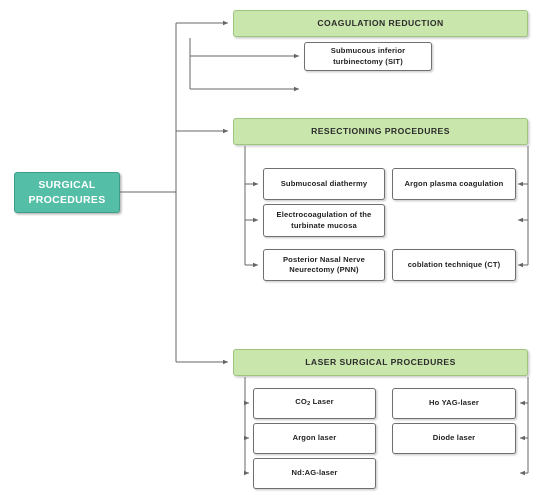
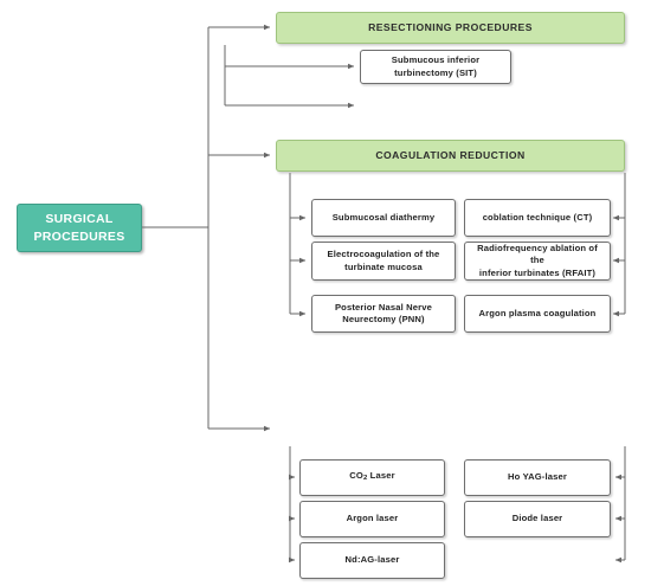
  SURGICAL
  PROCEDURES
- COAGULATION REDUCTION
+ RESECTIONING PROCEDURES
  Submucous inferior
  turbinectomy (SIT)
- RESECTIONING PROCEDURES
+ COAGULATION REDUCTION
  Submucosal diathermy
  Electrocoagulation of the
  turbinate mucosa
  Posterior Nasal Nerve
  Neurectomy (PNN)
- Argon plasma coagulation
+ coblation technique (CT)
+ Radiofrequency ablation of the
+ inferior turbinates (RFAIT)
- coblation technique (CT)
+ Argon plasma coagulation
- LASER SURGICAL PROCEDURES
  CO Laser
  Argon laser
  Nd:AG-laser
  Ho YAG-laser
  Diode laser
